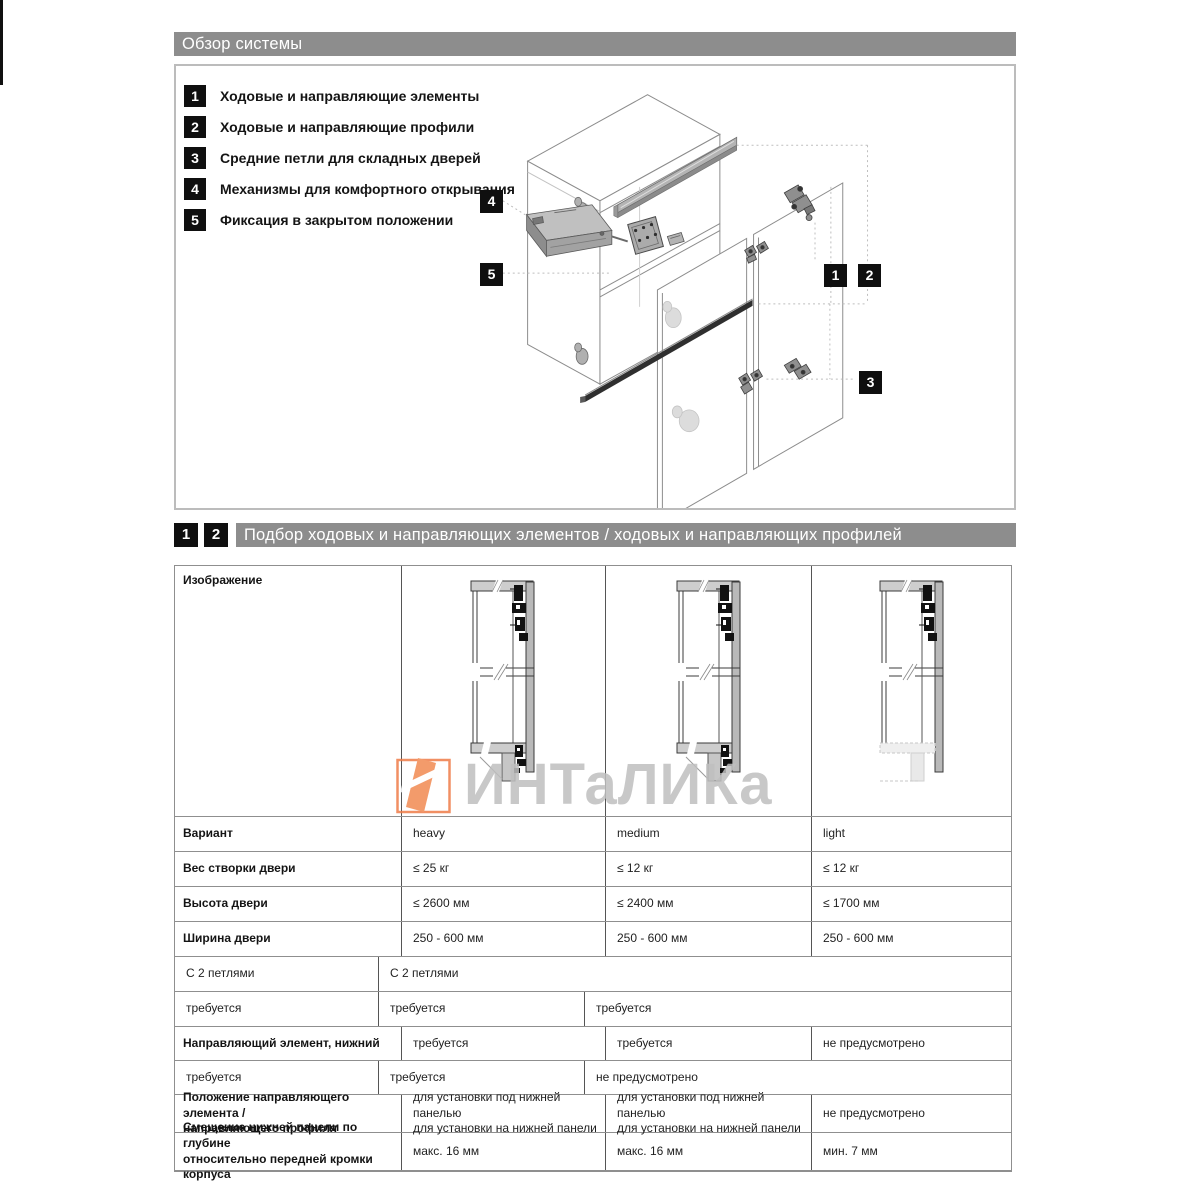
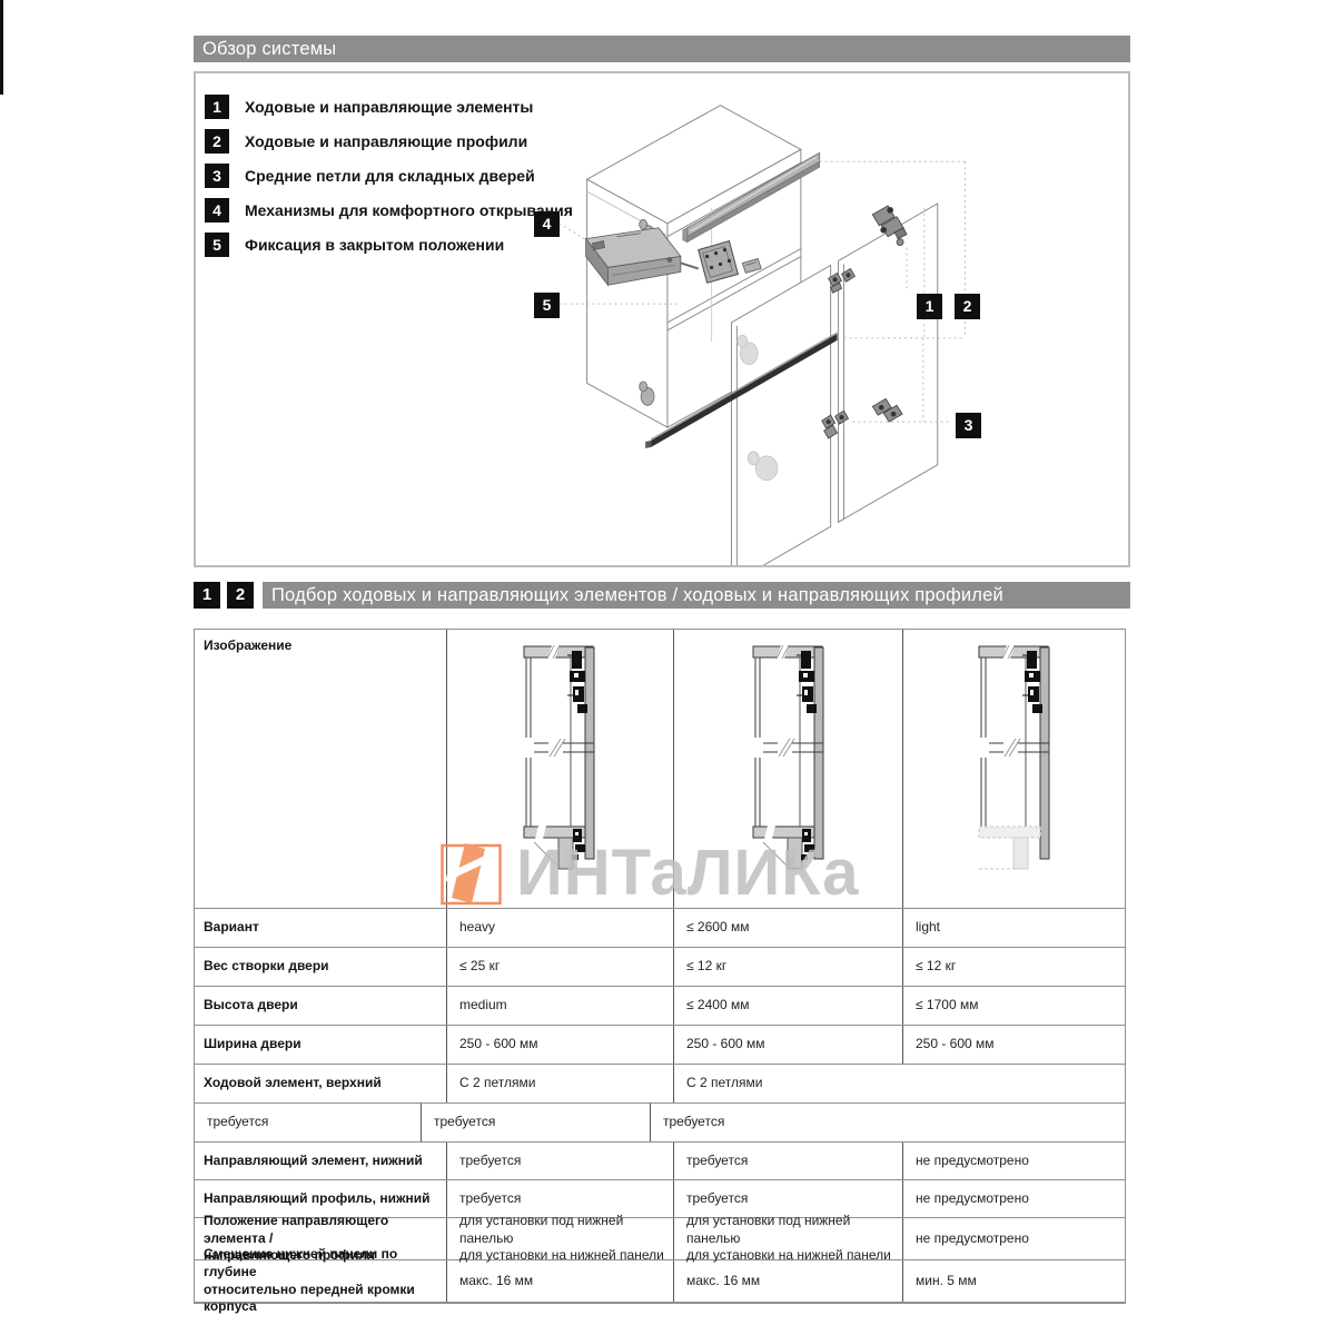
  Обзор системы
  1
  Ходовые и направляющие элементы
  2
  Ходовые и направляющие профили
  3
  Средние петли для складных дверей
  4
  Механизмы для комфортного открывания
  5
  Фиксация в закрытом положении
  4
  5
  1
  2
  3
  1
  2
  Подбор ходовых и направляющих элементов / ходовых и направляющих профилей
  Изображение
  Вариант
  heavy
- medium
+ ≤ 2600 мм
  light
  Вес створки двери
  ≤ 25 кг
  ≤ 12 кг
  ≤ 12 кг
  Высота двери
- ≤ 2600 мм
+ medium
  ≤ 2400 мм
  ≤ 1700 мм
  Ширина двери
  250 - 600 мм
  250 - 600 мм
  250 - 600 мм
+ Ходовой элемент, верхний
  С 2 петлями
  С 2 петлями
  требуется
  требуется
  требуется
  Направляющий элемент, нижний
  требуется
  требуется
  не предусмотрено
+ Направляющий профиль, нижний
  требуется
  требуется
  не предусмотрено
  Положение направляющего элемента /
  направляющего профиля
  для установки под нижней панелью
  для установки на нижней панели
  для установки под нижней панелью
  для установки на нижней панели
  не предусмотрено
  Смещение нижней панели по глубине
  относительно передней кромки корпуса
  макс. 16 мм
  макс. 16 мм
- мин. 7 мм
+ мин. 5 мм
  ИНТаЛИКа
